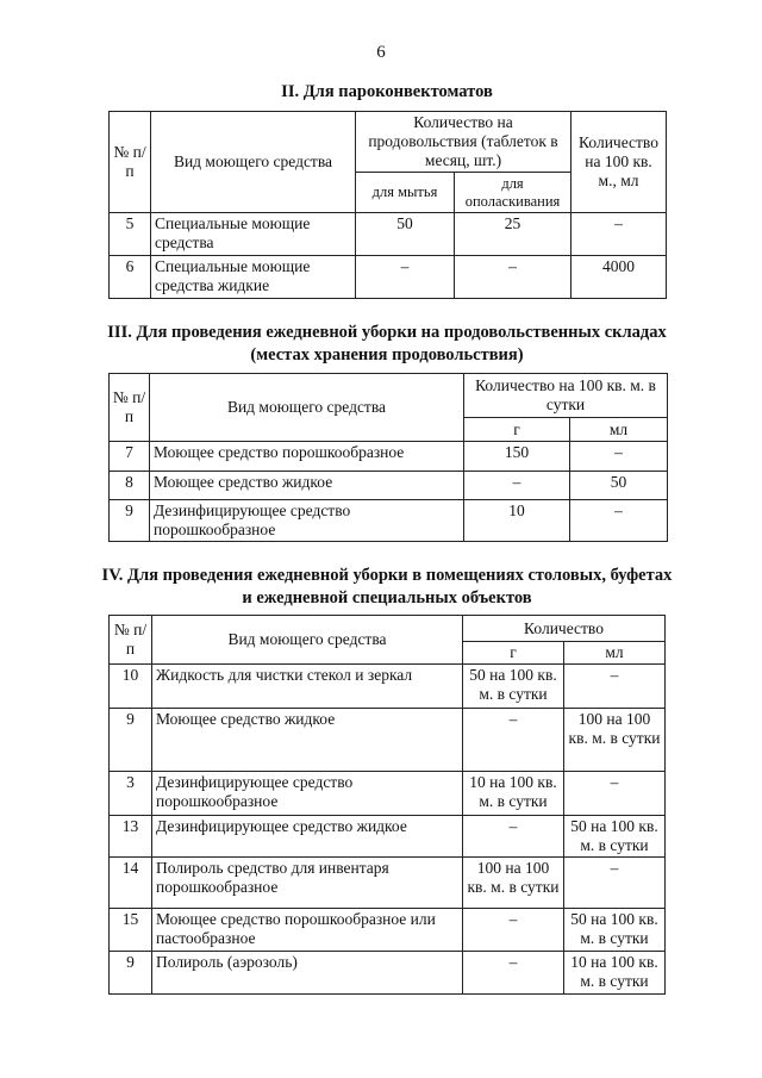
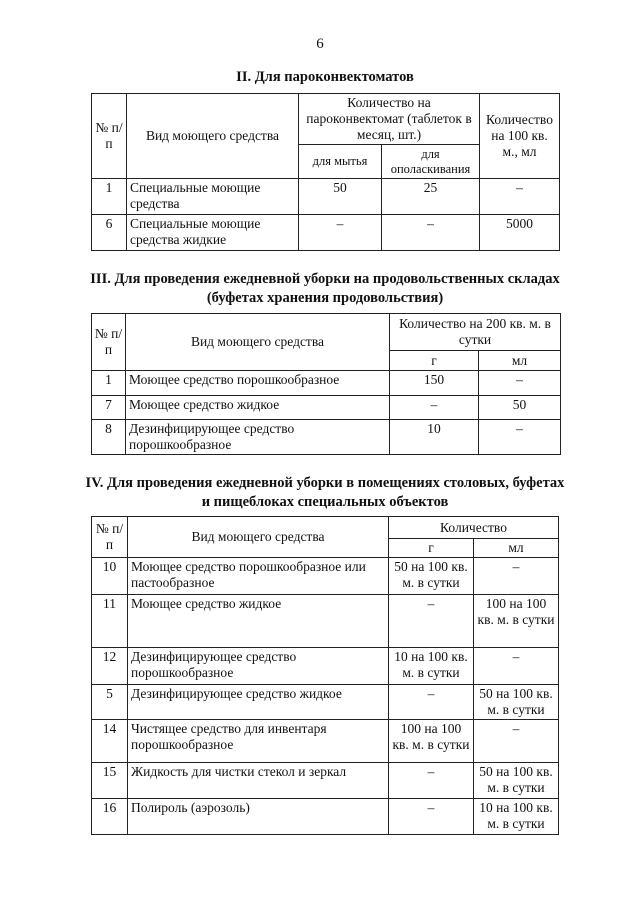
  6
  II. Для пароконвектоматов
- № п/п	Вид моющего средства	Количество на продовольствия (таблеток в месяц, шт.)	Количество на 100 кв. м., мл
+ № п/п	Вид моющего средства	Количество на пароконвектомат (таблеток в месяц, шт.)	Количество на 100 кв. м., мл
  для мытья	для ополаскивания
- 5	Специальные моющие средства	50	25	–
+ 1	Специальные моющие средства	50	25	–
- 6	Специальные моющие средства жидкие	–	–	4000
+ 6	Специальные моющие средства жидкие	–	–	5000
- III. Для проведения ежедневной уборки на продовольственных складах (местах хранения продовольствия)
+ III. Для проведения ежедневной уборки на продовольственных складах (буфетах хранения продовольствия)
- № п/п	Вид моющего средства	Количество на 100 кв. м. в сутки
+ № п/п	Вид моющего средства	Количество на 200 кв. м. в сутки
  г	мл
- 7	Моющее средство порошкообразное	150	–
+ 1	Моющее средство порошкообразное	150	–
- 8	Моющее средство жидкое	–	50
+ 7	Моющее средство жидкое	–	50
- 9	Дезинфицирующее средство порошкообразное	10	–
+ 8	Дезинфицирующее средство порошкообразное	10	–
- IV. Для проведения ежедневной уборки в помещениях столовых, буфетах и ежедневной специальных объектов
+ IV. Для проведения ежедневной уборки в помещениях столовых, буфетах и пищеблоках специальных объектов
  № п/п	Вид моющего средства	Количество
  г	мл
- 10	Жидкость для чистки стекол и зеркал	50 на 100 кв. м. в сутки	–
+ 10	Моющее средство порошкообразное или пастообразное	50 на 100 кв. м. в сутки	–
- 9	Моющее средство жидкое	–	100 на 100 кв. м. в сутки
+ 11	Моющее средство жидкое	–	100 на 100 кв. м. в сутки
- 3	Дезинфицирующее средство порошкообразное	10 на 100 кв. м. в сутки	–
+ 12	Дезинфицирующее средство порошкообразное	10 на 100 кв. м. в сутки	–
- 13	Дезинфицирующее средство жидкое	–	50 на 100 кв. м. в сутки
+ 5	Дезинфицирующее средство жидкое	–	50 на 100 кв. м. в сутки
- 14	Полироль средство для инвентаря порошкообразное	100 на 100 кв. м. в сутки	–
+ 14	Чистящее средство для инвентаря порошкообразное	100 на 100 кв. м. в сутки	–
- 15	Моющее средство порошкообразное или пастообразное	–	50 на 100 кв. м. в сутки
+ 15	Жидкость для чистки стекол и зеркал	–	50 на 100 кв. м. в сутки
- 9	Полироль (аэрозоль)	–	10 на 100 кв. м. в сутки
+ 16	Полироль (аэрозоль)	–	10 на 100 кв. м. в сутки
